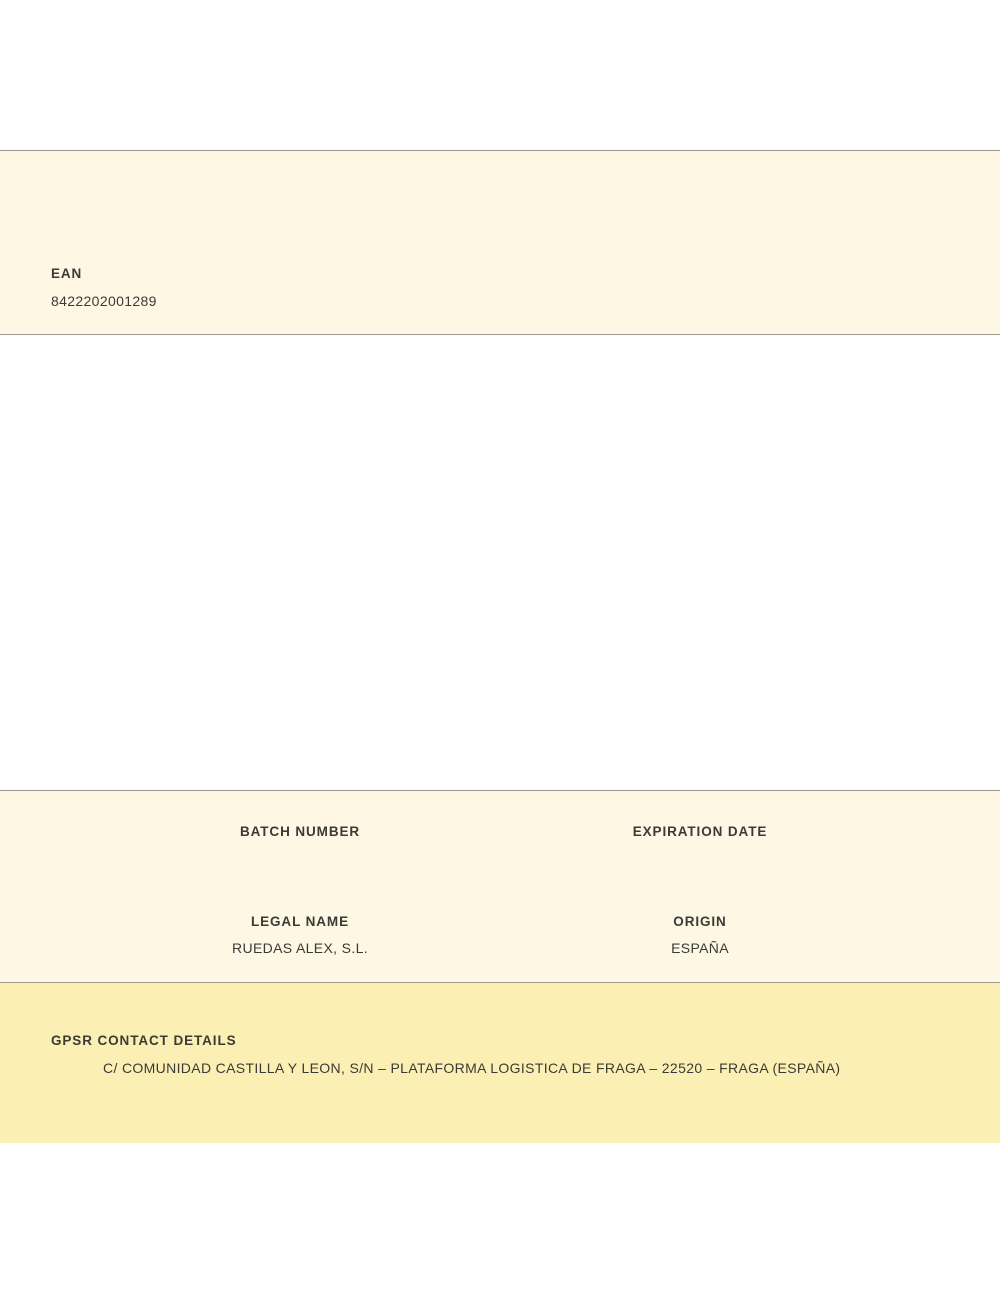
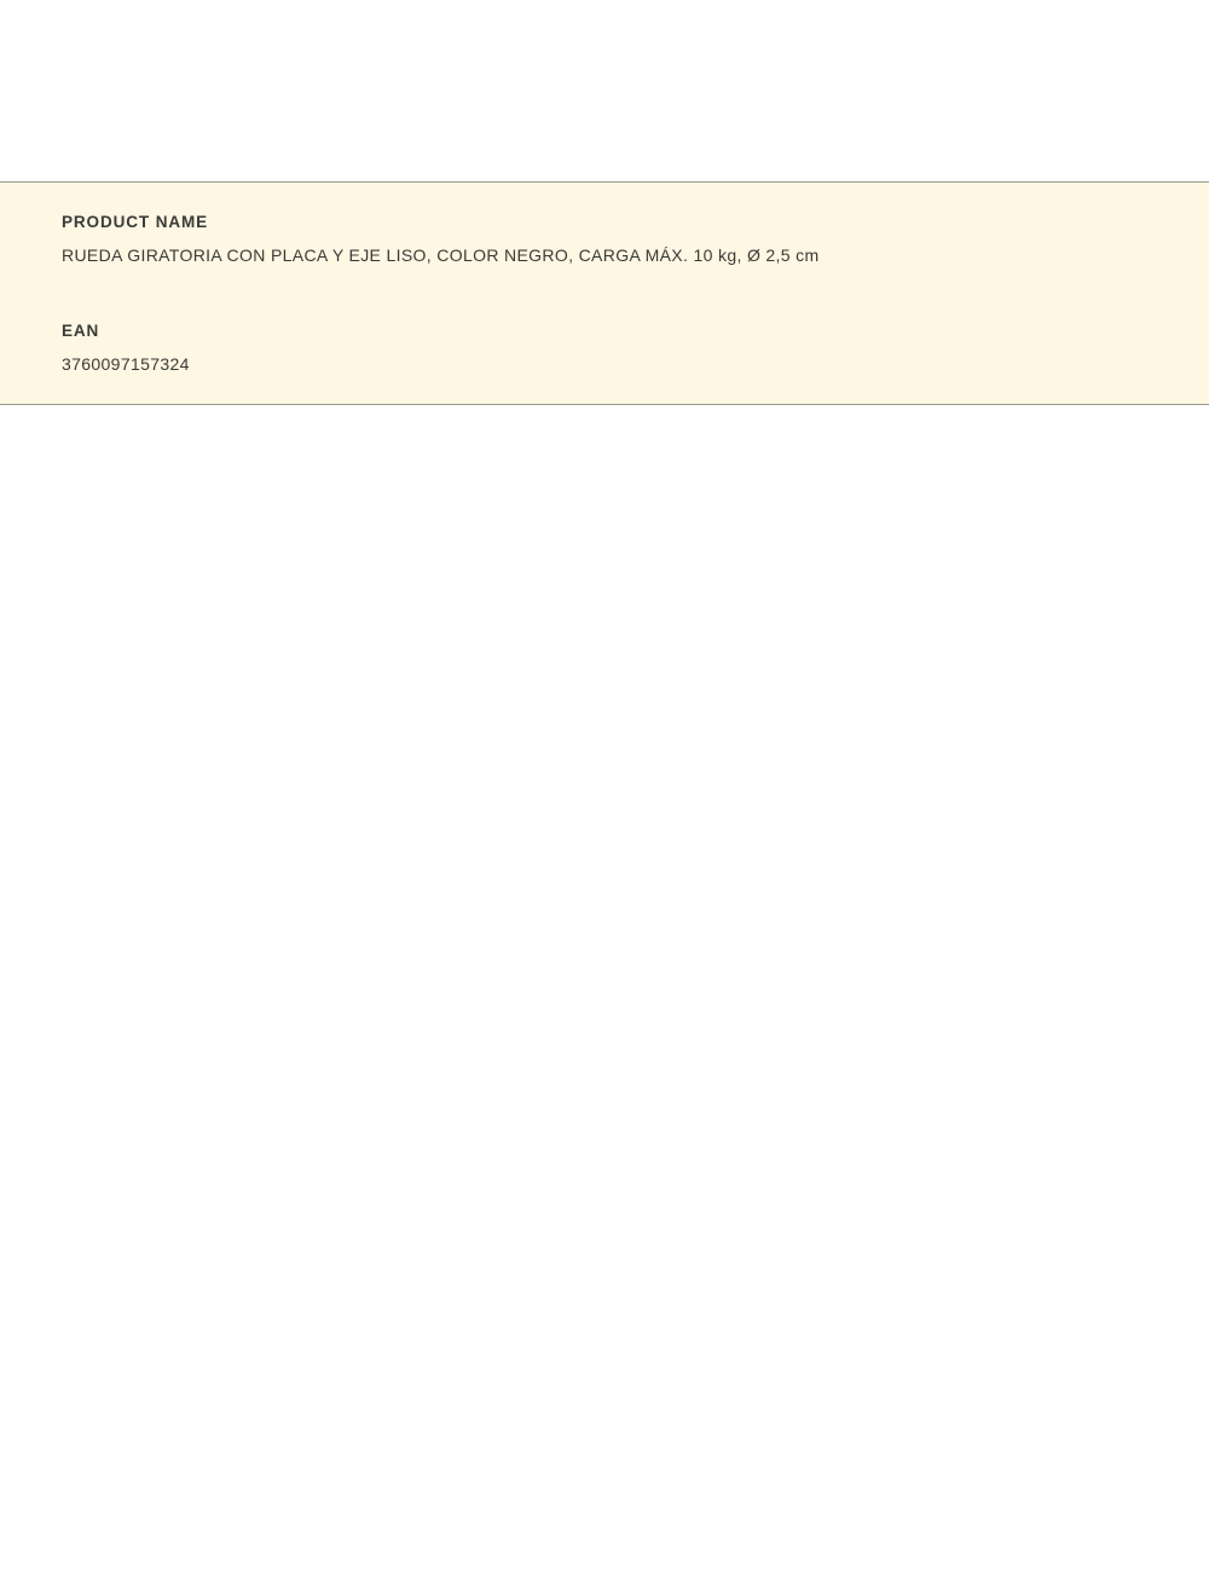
+ PRODUCT NAME
+ RUEDA GIRATORIA CON PLACA Y EJE LISO, COLOR NEGRO, CARGA MÁX. 10 kg, Ø 2,5 cm
  EAN
- 8422202001289
+ 3760097157324
- BATCH NUMBER
- EXPIRATION DATE
- LEGAL NAME
- RUEDAS ALEX, S.L.
- ORIGIN
- ESPAÑA
- GPSR CONTACT DETAILS
- C/ COMUNIDAD CASTILLA Y LEON, S/N – PLATAFORMA LOGISTICA DE FRAGA – 22520 – FRAGA (ESPAÑA)
